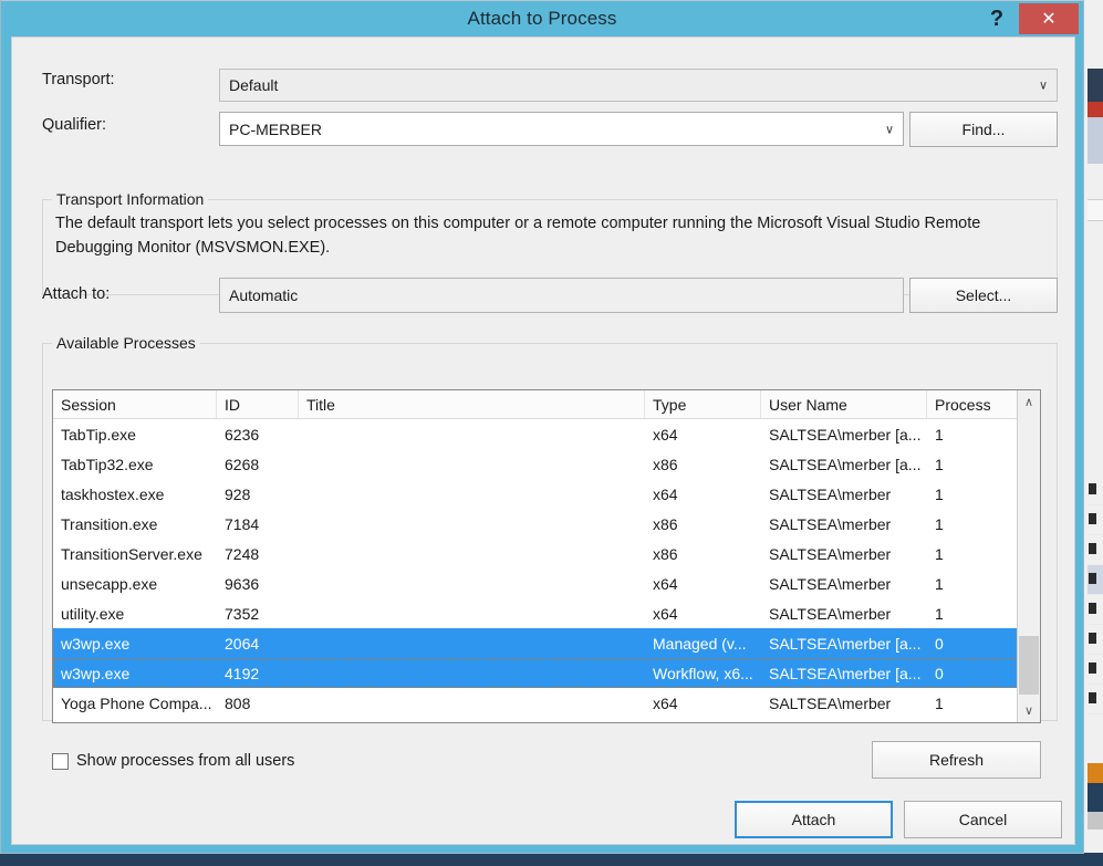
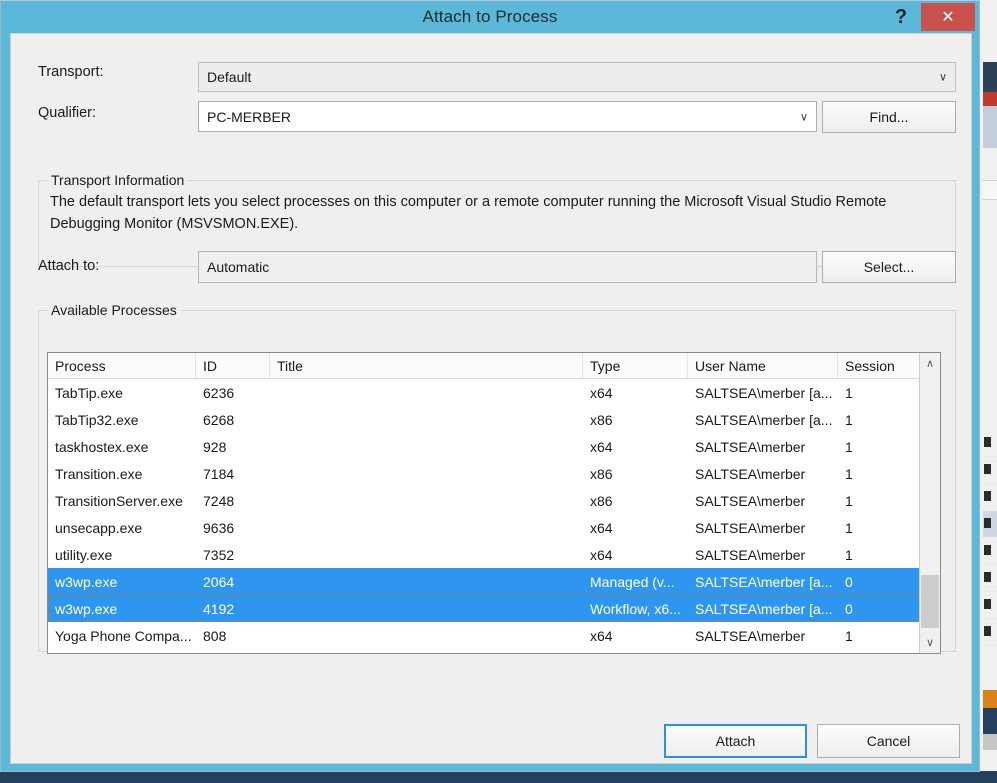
  Attach to Process
  ?
  ✕
  Transport:
  Default
  ∨
  Qualifier:
  PC-MERBER
  ∨
  Find...
  Transport Information
  The default transport lets you select processes on this computer or a remote computer running the Microsoft Visual Studio Remote Debugging Monitor (MSVSMON.EXE).
  Attach to:
  Automatic
  Select...
  Available Processes
- Session
+ Process
  ID
  Title
  Type
  User Name
- Process
+ Session
  TabTip.exe
  6236
  x64
  SALTSEA\merber [a...
  1
  TabTip32.exe
  6268
  x86
  SALTSEA\merber [a...
  1
  taskhostex.exe
  928
  x64
  SALTSEA\merber
  1
  Transition.exe
  7184
  x86
  SALTSEA\merber
  1
  TransitionServer.exe
  7248
  x86
  SALTSEA\merber
  1
  unsecapp.exe
  9636
  x64
  SALTSEA\merber
  1
  utility.exe
  7352
  x64
  SALTSEA\merber
  1
  w3wp.exe
  2064
  Managed (v...
  SALTSEA\merber [a...
  0
  w3wp.exe
  4192
  Workflow, x6...
  SALTSEA\merber [a...
  0
  Yoga Phone Compa...
  808
  x64
  SALTSEA\merber
  1
  ∧
  ∨
- Show processes from all users
- Refresh
  Attach
  Cancel
